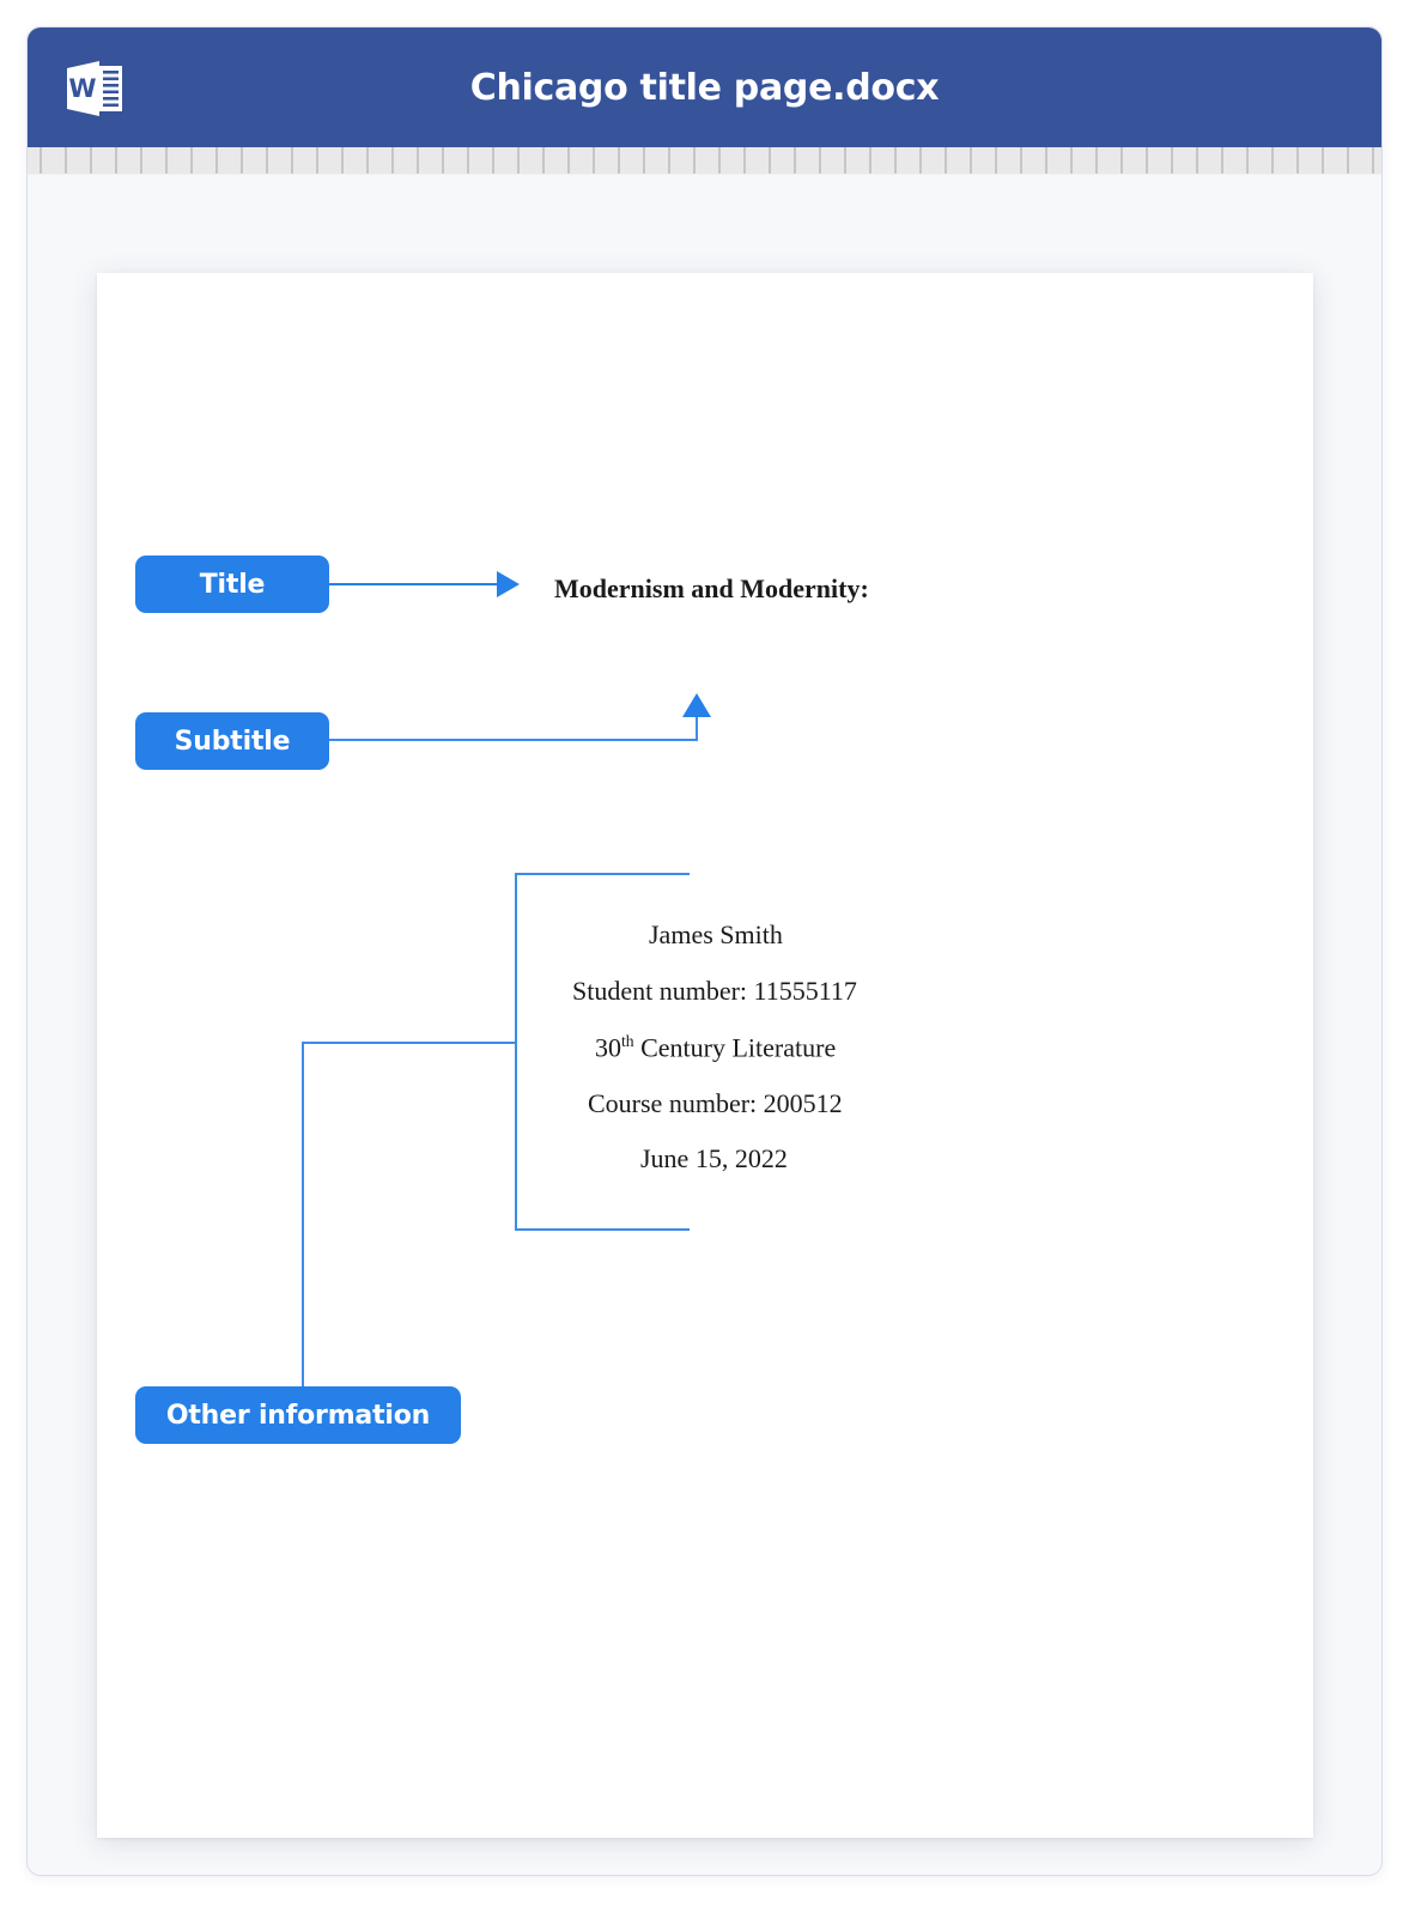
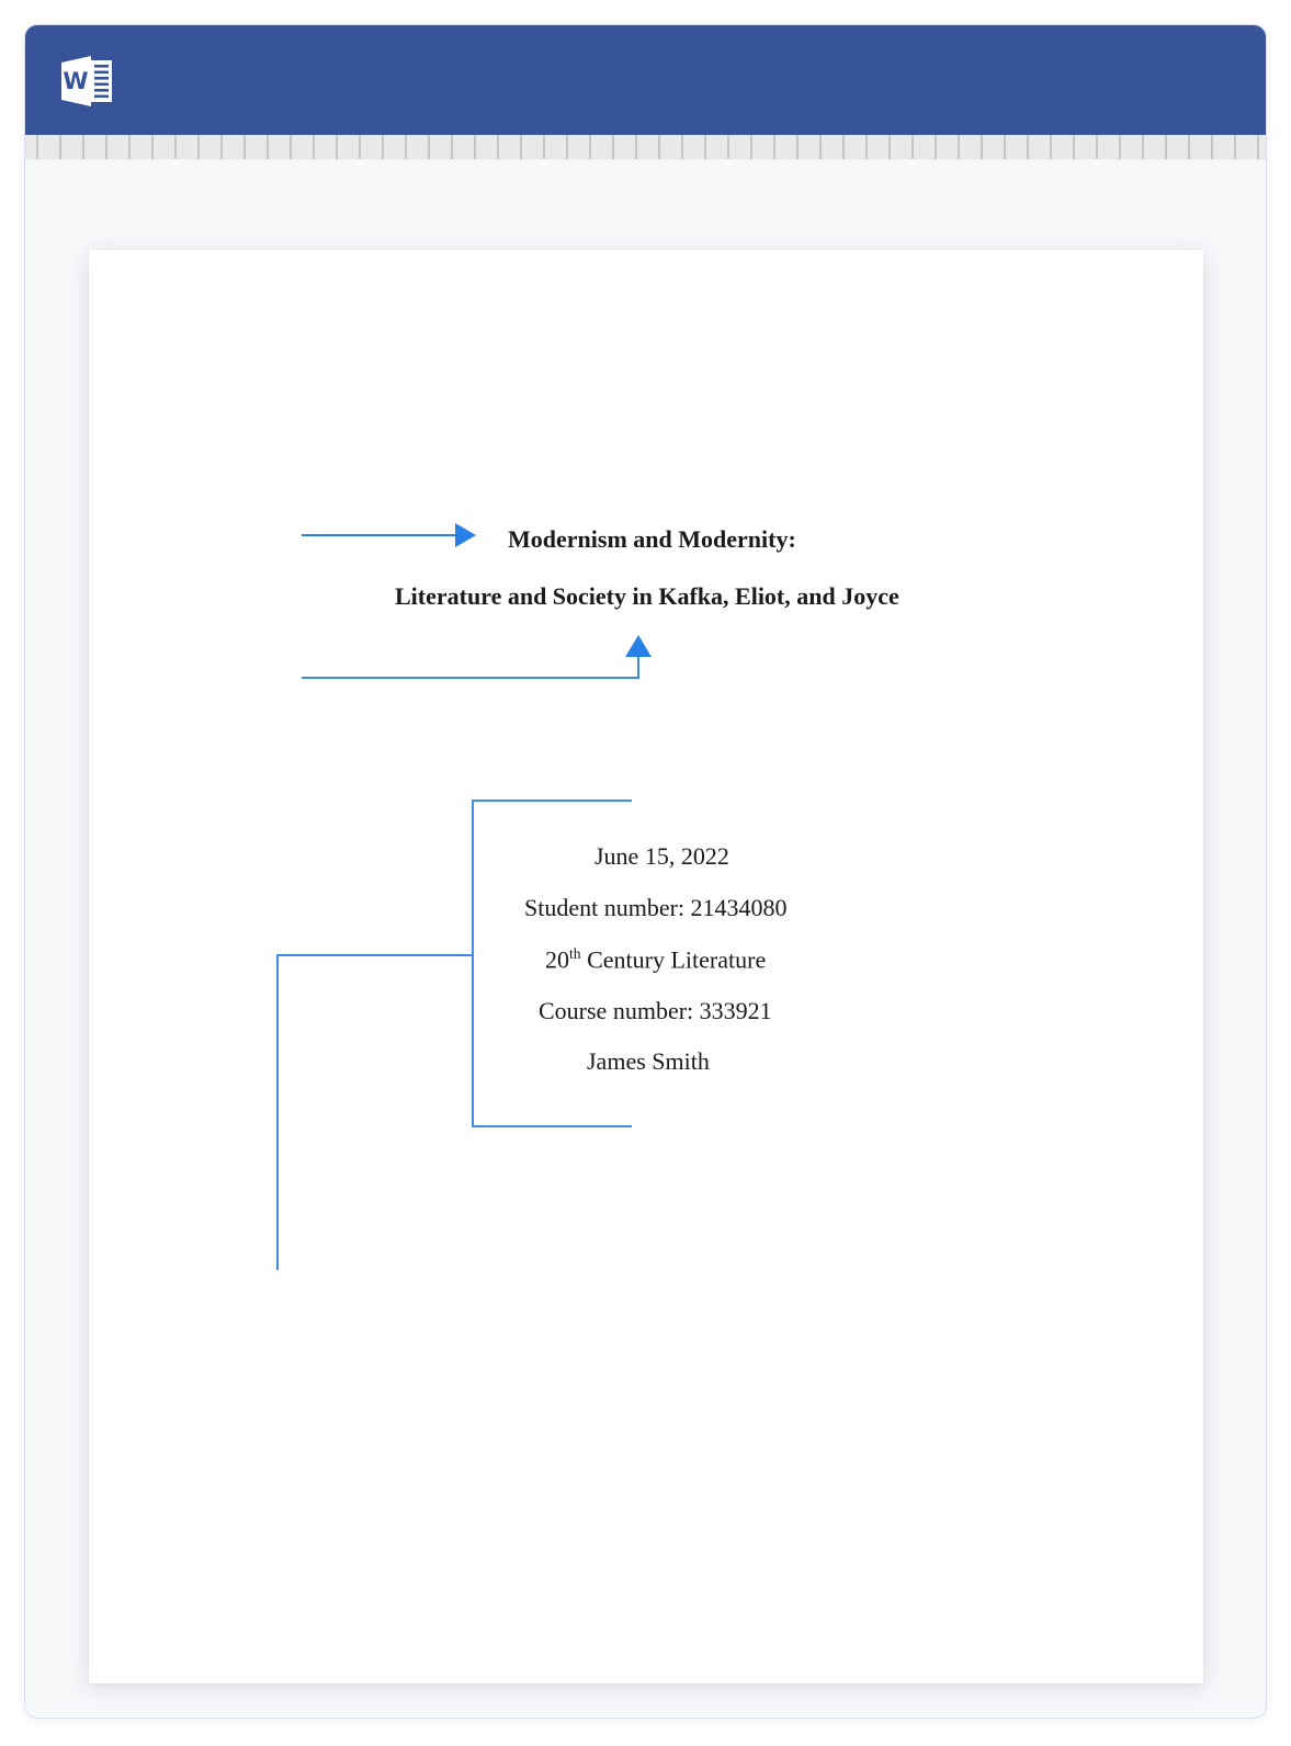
  W
- Chicago title page.docx
  Modernism and Modernity:
+ Literature and Society in Kafka, Eliot, and Joyce
- James Smith
+ June 15, 2022
- Student number: 11555117
+ Student number: 21434080
- 30th Century Literature
+ 20th Century Literature
- Course number: 200512
+ Course number: 333921
- June 15, 2022
+ James Smith
- Title
- Subtitle
- Other information
